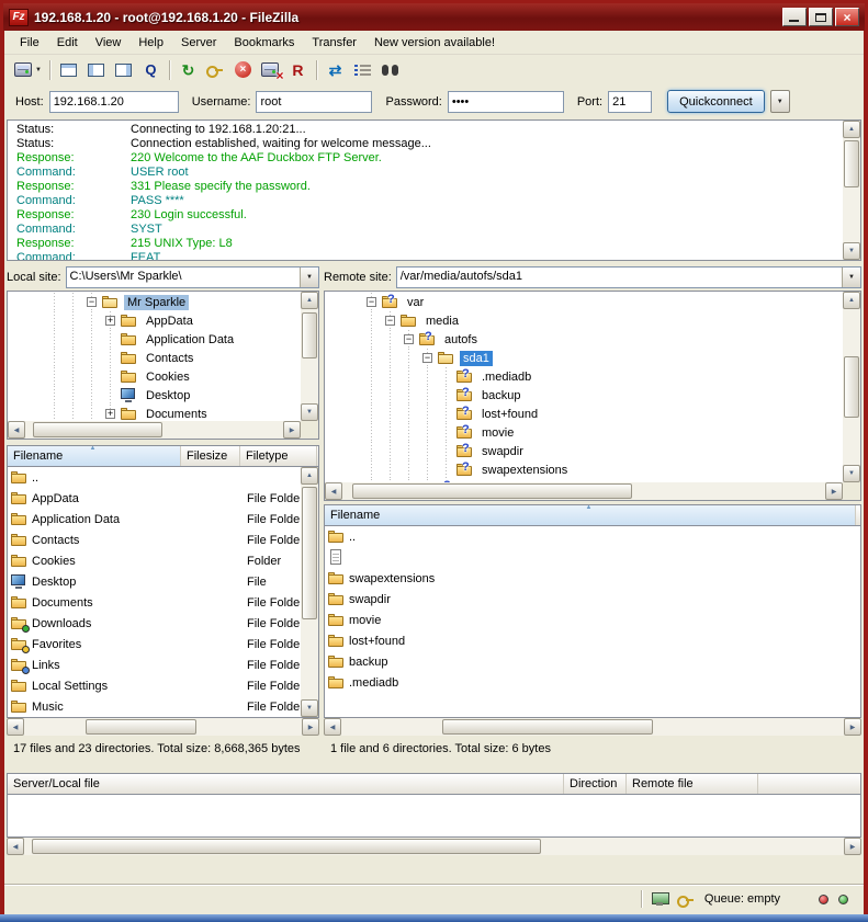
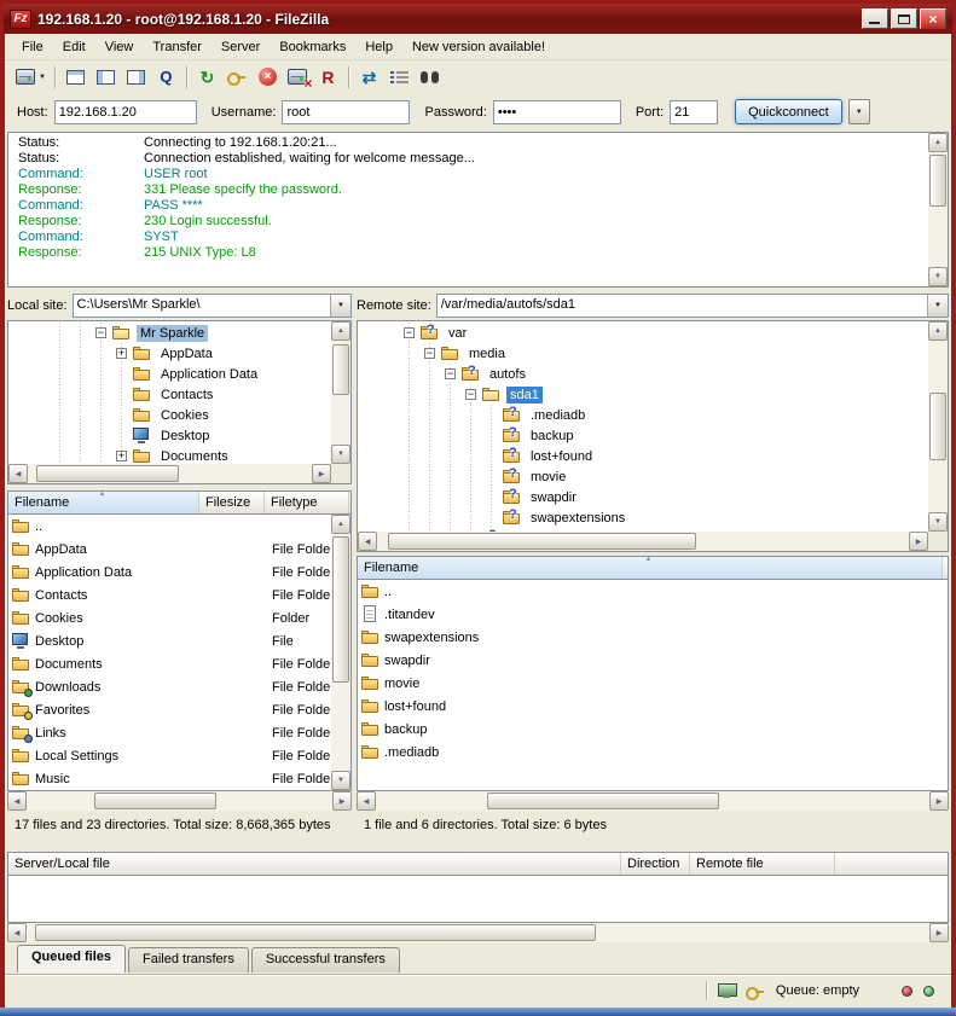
  Fz
  192.168.1.20 - root@192.168.1.20 - FileZilla
  ×
  File
  Edit
  View
- Help
+ Transfer
  Server
  Bookmarks
- Transfer
+ Help
  New version available!
  Q
  ↻
  ×
  ×
  R
  ⇄
  Host:
  192.168.1.20
  Username:
  root
  Password:
  ••••
  Port:
  21
  Quickconnect
  Status: Connecting to 192.168.1.20:21...
  Status: Connection established, waiting for welcome message...
- Response: 220 Welcome to the AAF Duckbox FTP Server.
  Command: USER root
  Response: 331 Please specify the password.
  Command: PASS ****
  Response: 230 Login successful.
  Command: SYST
  Response: 215 UNIX Type: L8
- Command: FEAT
  Local site:
  C:\Users\Mr Sparkle\
  Remote site:
  /var/media/autofs/sda1
  −
  Mr Sparkle
  +
  AppData
  Application Data
  Contacts
  Cookies
  Desktop
  +
  Documents
  −
  ?
  var
  −
  media
  −
  ?
  autofs
  −
  sda1
  ?
  .mediadb
  ?
  backup
  ?
  lost+found
  ?
  movie
  ?
  swapdir
  ?
  swapextensions
  Filename
  Filesize
  Filetype
  ..
  AppData
  File Folde
  Application Data
  File Folde
  Contacts
  File Folde
  Cookies
  Folder
  Desktop
  File
  Documents
  File Folde
  Downloads
  File Folde
  Favorites
  File Folde
  Links
  File Folde
  Local Settings
  File Folde
  Music
  File Folde
  17 files and 23 directories. Total size: 8,668,365 bytes
  Filename
  ..
+ .titandev
  swapextensions
  swapdir
  movie
  lost+found
  backup
  .mediadb
  1 file and 6 directories. Total size: 6 bytes
  Server/Local file
  Direction
  Remote file
+ Queued files
+ Failed transfers
+ Successful transfers
  Queue: empty
